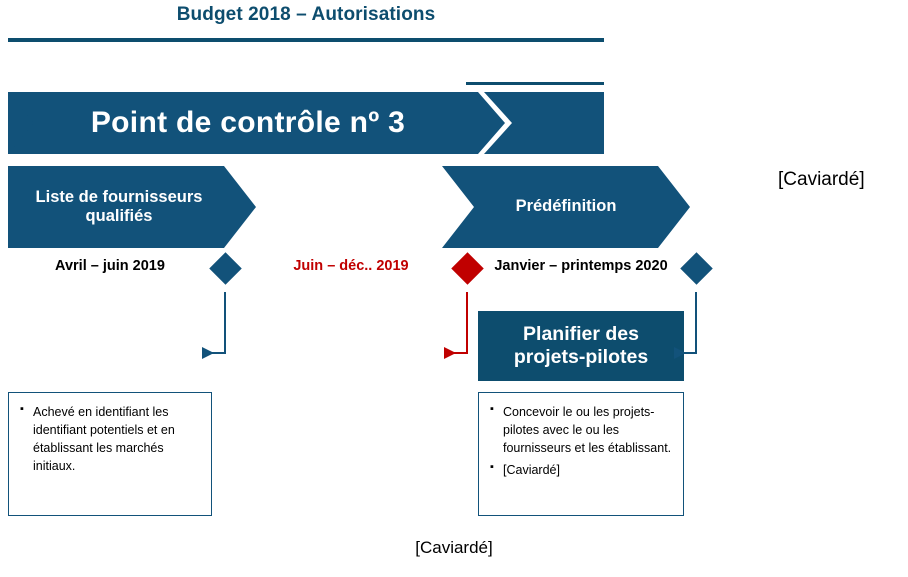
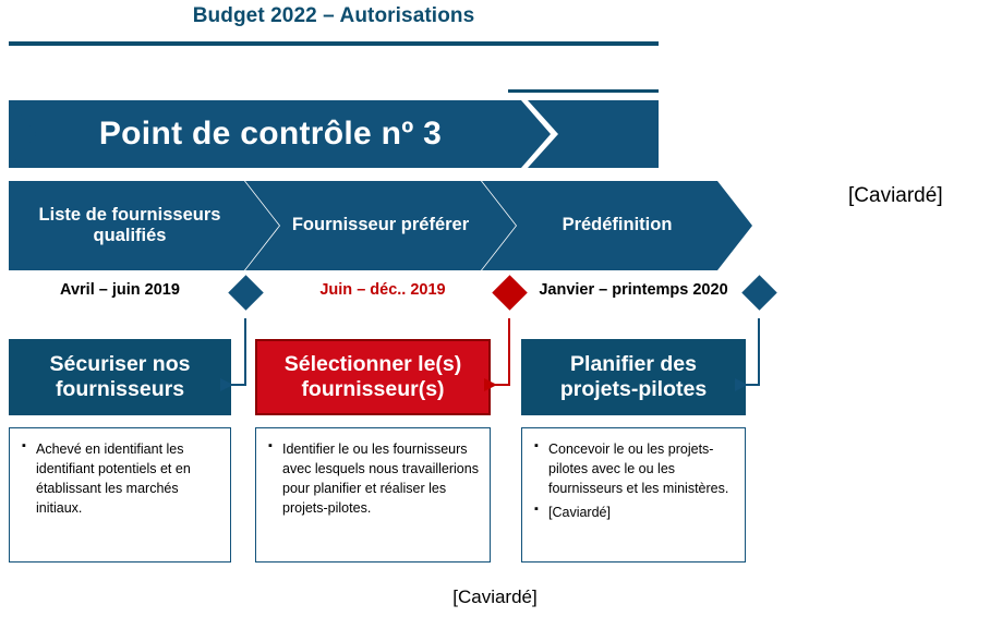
- Budget 2018 – Autorisations
+ Budget 2022 – Autorisations
  Point de contrôle nº 3
  Liste de fournisseurs qualifiés
+ Fournisseur préférer
  Prédéfinition
  [Caviardé]
  Avril – juin 2019
  Juin – déc.. 2019
  Janvier – printemps 2020
+ Sécuriser nos fournisseurs
+ Sélectionner le(s) fournisseur(s)
  Planifier des projets-pilotes
  Achevé en identifiant les identifiant potentiels et en établissant les marchés initiaux.
+ Identifier le ou les fournisseurs avec lesquels nous travaillerions pour planifier et réaliser les projets-pilotes.
- Concevoir le ou les projets-pilotes avec le ou les fournisseurs et les établissant.
+ Concevoir le ou les projets-pilotes avec le ou les fournisseurs et les ministères.
  [Caviardé]
  [Caviardé]
